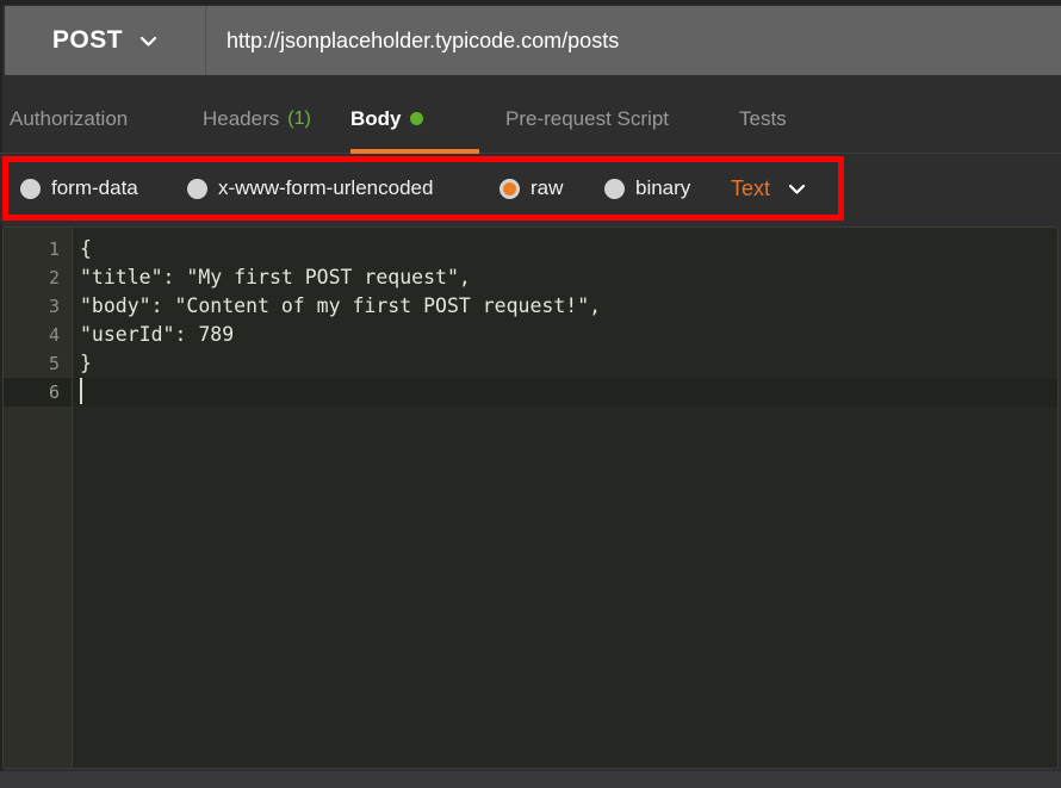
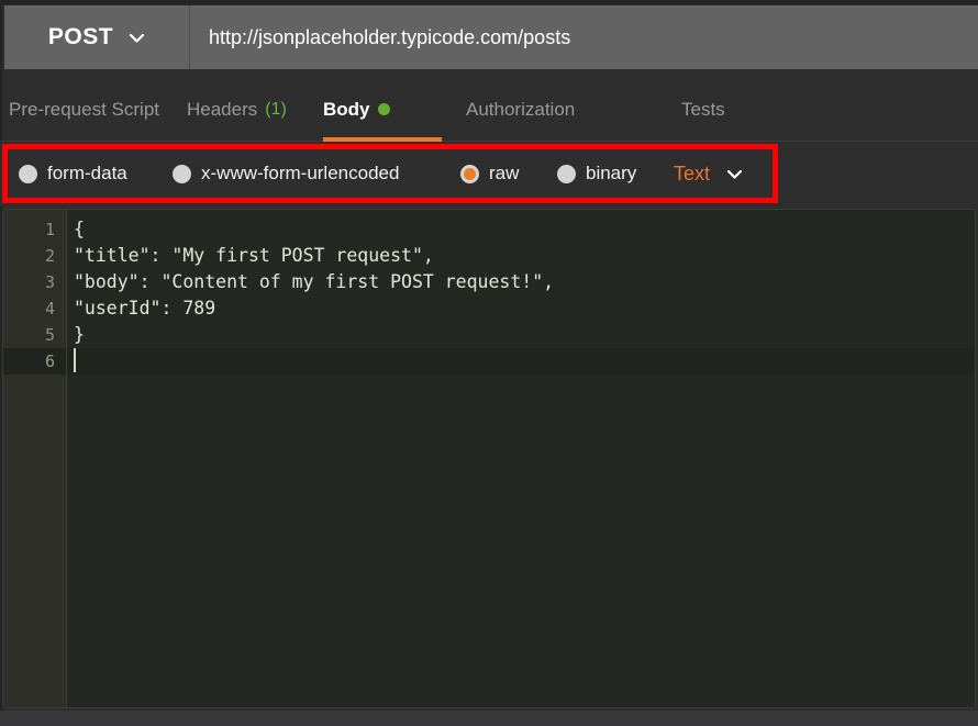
  POST
  http://jsonplaceholder.typicode.com/posts
- Authorization
+ Pre-request Script
  Headers
  (1)
  Body
- Pre-request Script
+ Authorization
  Tests
  form-data
  x-www-form-urlencoded
  raw
  binary
  Text
  1
  2
  3
  4
  5
  6
  {
  "title": "My first POST request",
  "body": "Content of my first POST request!",
  "userId": 789
  }
